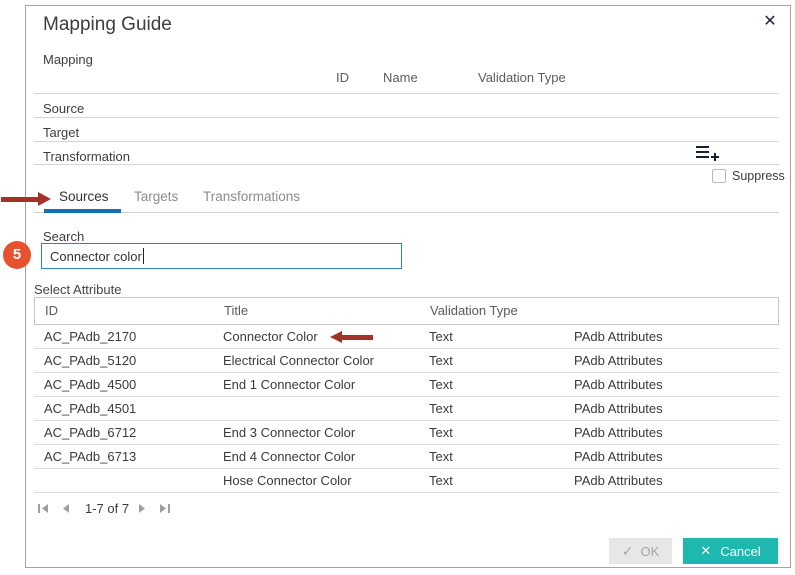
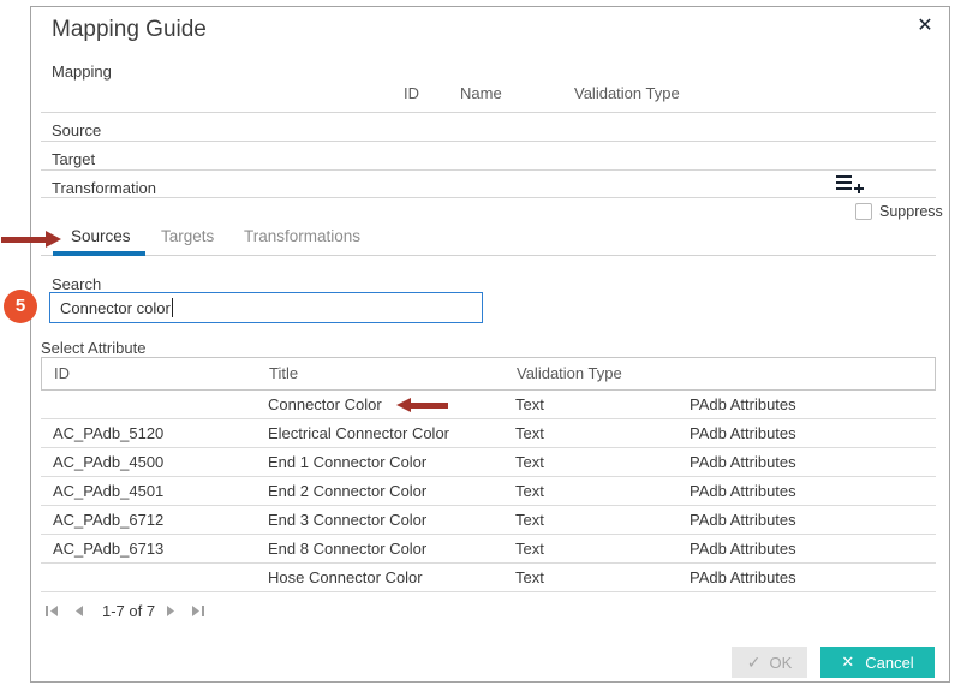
  Mapping Guide
  ✕
  Mapping
  ID
  Name
  Validation Type
  Source
  Target
  Transformation
  Suppress
  Sources
  Targets
  Transformations
  5
  Search
  Connector color
  Select Attribute
  ID
  Title
  Validation Type
- AC_PAdb_2170
  Connector Color
  Text
  PAdb Attributes
  AC_PAdb_5120
  Electrical Connector Color
  Text
  PAdb Attributes
  AC_PAdb_4500
  End 1 Connector Color
  Text
  PAdb Attributes
  AC_PAdb_4501
+ End 2 Connector Color
  Text
  PAdb Attributes
  AC_PAdb_6712
  End 3 Connector Color
  Text
  PAdb Attributes
  AC_PAdb_6713
- End 4 Connector Color
+ End 8 Connector Color
  Text
  PAdb Attributes
  Hose Connector Color
  Text
  PAdb Attributes
  1-7 of 7
  ✓
  OK
  ✕
  Cancel
